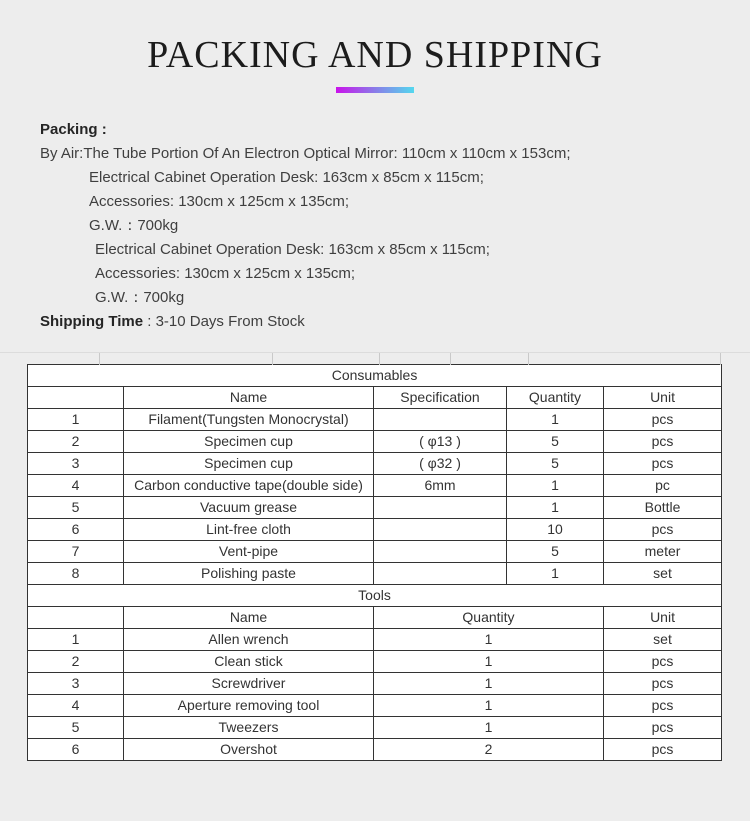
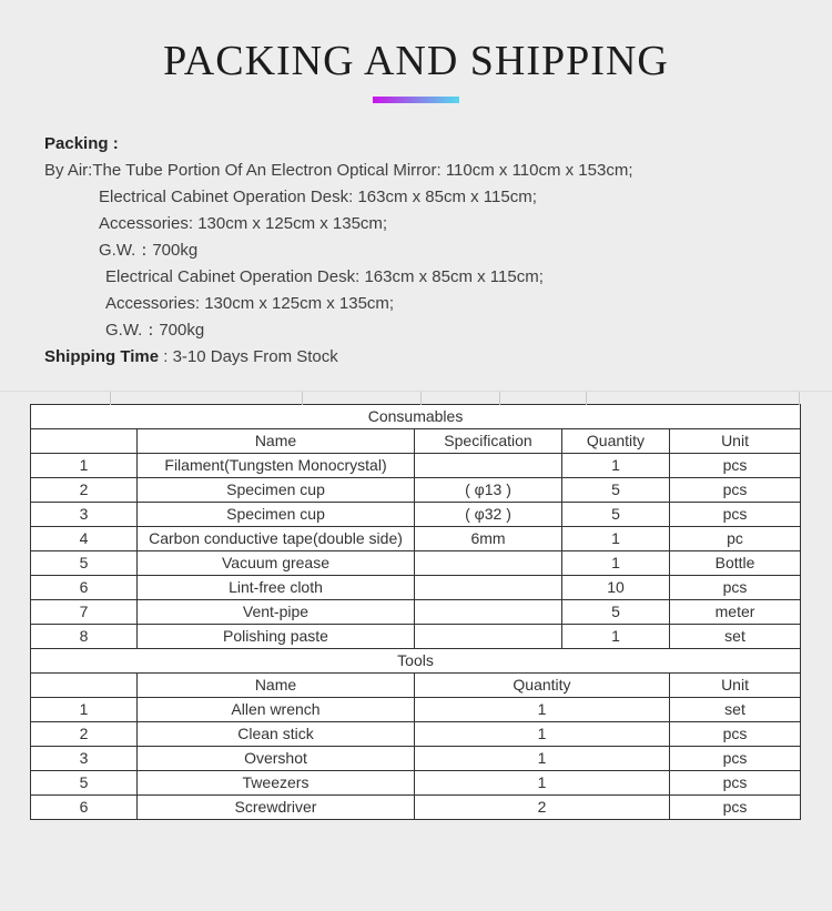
  PACKING AND SHIPPING
  Packing :
  By Air:The Tube Portion Of An Electron Optical Mirror: 110cm x 110cm x 153cm;
  Electrical Cabinet Operation Desk: 163cm x 85cm x 115cm;
  Accessories: 130cm x 125cm x 135cm;
  G.W.：700kg
  Electrical Cabinet Operation Desk: 163cm x 85cm x 115cm;
  Accessories: 130cm x 125cm x 135cm;
  G.W.：700kg
  Shipping Time : 3-10 Days From Stock
  Consumables
  	Name	Specification	Quantity	Unit
  1	Filament(Tungsten Monocrystal)		1	pcs
  2	Specimen cup	( φ13 )	5	pcs
  3	Specimen cup	( φ32 )	5	pcs
  4	Carbon conductive tape(double side)	6mm	1	pc
  5	Vacuum grease		1	Bottle
  6	Lint-free cloth		10	pcs
  7	Vent-pipe		5	meter
  8	Polishing paste		1	set
  Tools
  	Name	Quantity	Unit
  1	Allen wrench	1	set
  2	Clean stick	1	pcs
- 3	Screwdriver	1	pcs
+ 3	Overshot	1	pcs
- 4	Aperture removing tool	1	pcs
  5	Tweezers	1	pcs
- 6	Overshot	2	pcs
+ 6	Screwdriver	2	pcs
